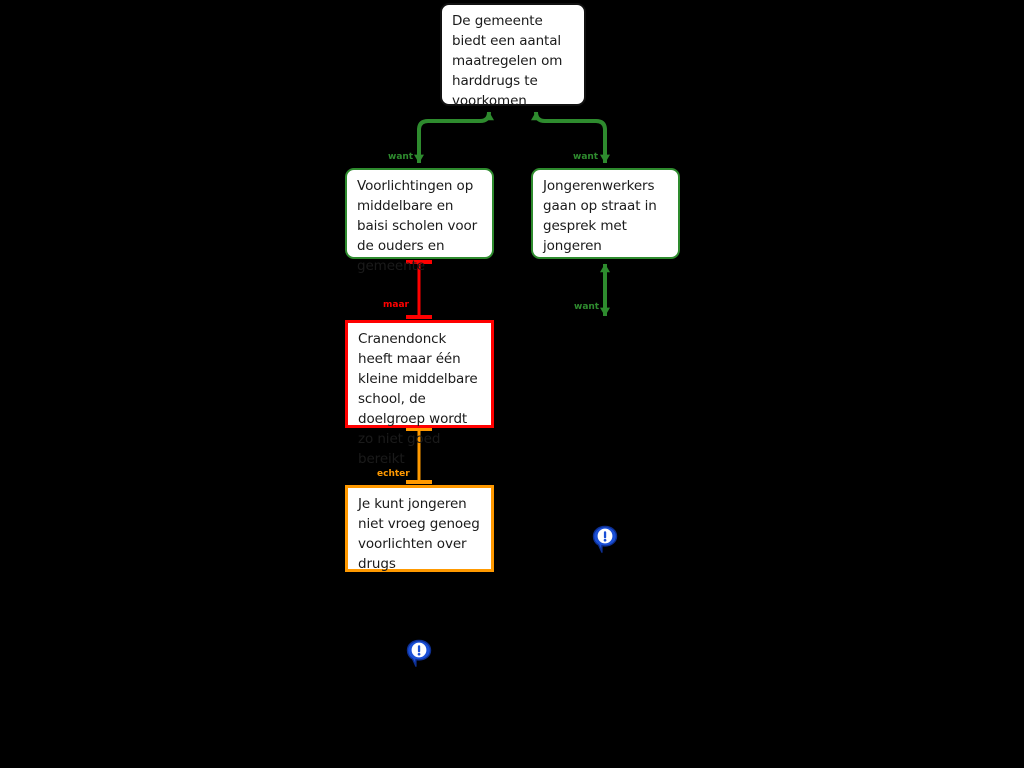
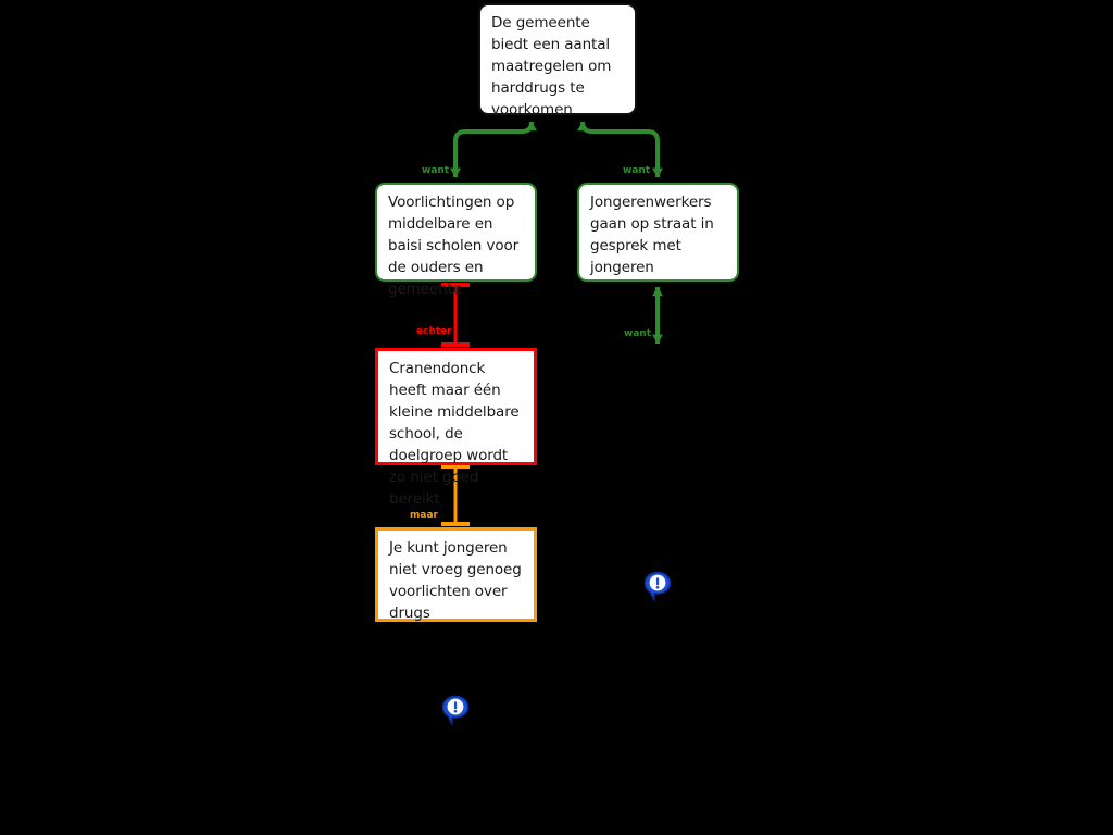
  De gemeente biedt een aantal maatregelen om harddrugs te voorkomen
  Voorlichtingen op middelbare en baisi scholen voor de ouders en gemeente
  Jongerenwerkers gaan op straat in gesprek met jongeren
  Cranendonck heeft maar één kleine middelbare school, de doelgroep wordt zo niet goed bereikt
  Je kunt jongeren niet vroeg genoeg voorlichten over drugs
  want
  want
- maar
+ echter
  want
- echter
+ maar
